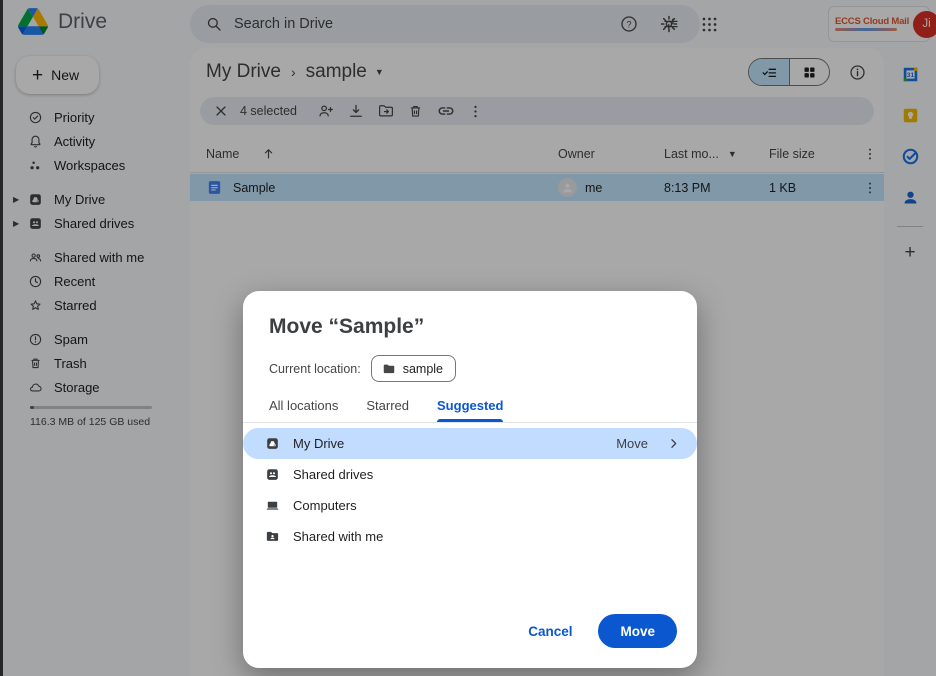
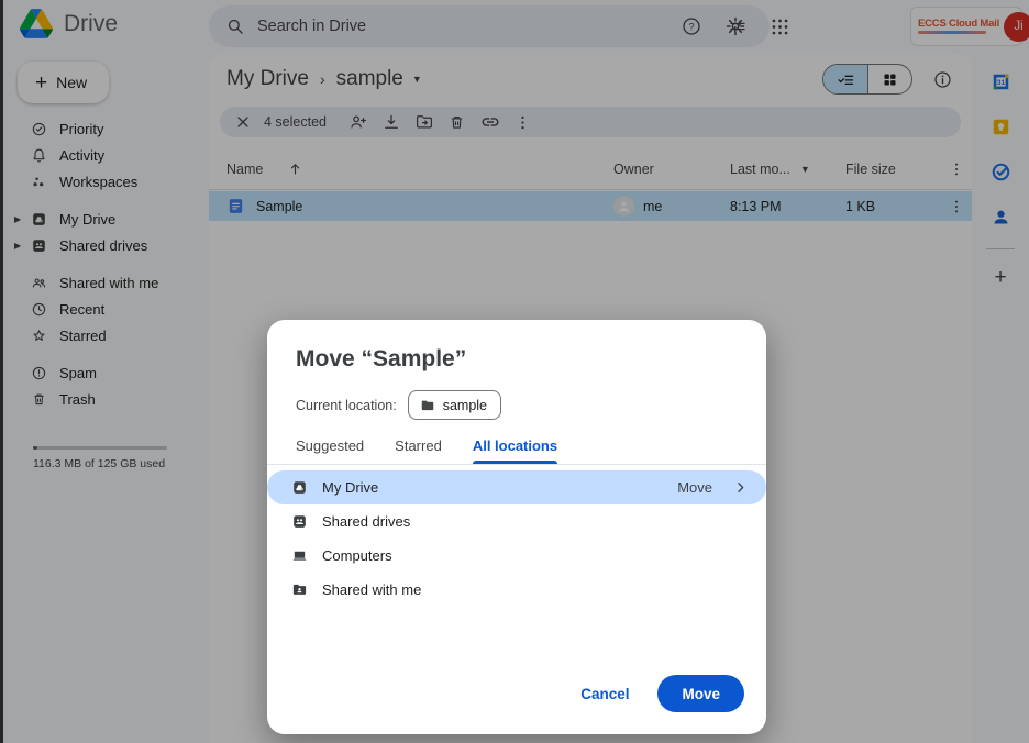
  Drive
  Search in Drive
  ?
  ECCS Cloud Mail
  Ji
  +
  New
  Priority
  Activity
  Workspaces
  ▶
  My Drive
  ▶
  Shared drives
  Shared with me
  Recent
  Starred
  Spam
  Trash
- Storage
  116.3 MB of 125 GB used
  My Drive
  ›
  sample
  ▼
  4 selected
  Name
  Owner
  Last mo...
  ▼
  File size
  Sample
  me
  8:13 PM
  1 KB
  +
  Move “Sample”
  Current location:
  sample
- All locations
+ Suggested
  Starred
- Suggested
+ All locations
  My Drive
  Move
  Shared drives
  Computers
  Shared with me
  Cancel
  Move
